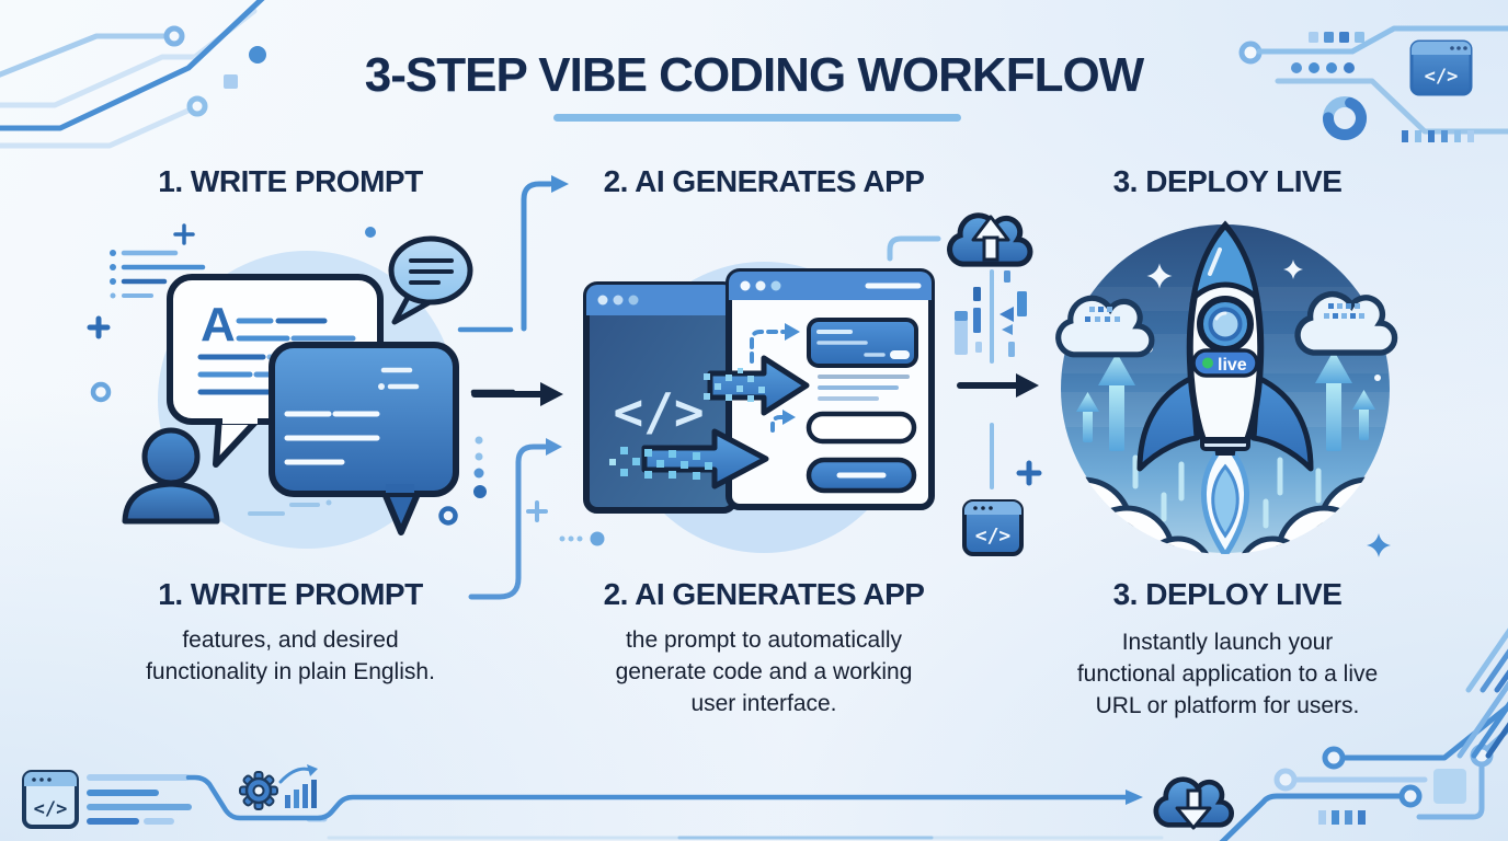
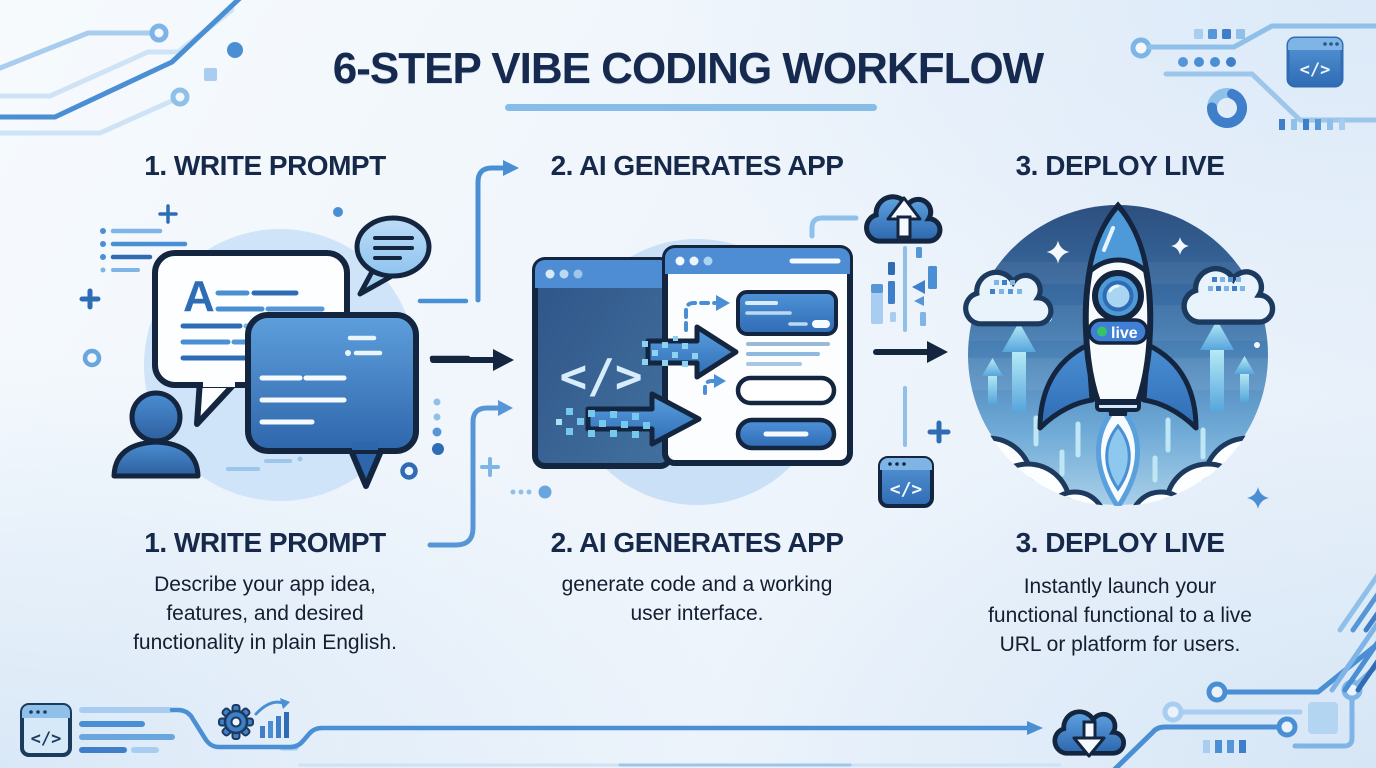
  </>
  </>
  </>
  A
  </>
  live
- 3-STEP VIBE CODING WORKFLOW
+ 6-STEP VIBE CODING WORKFLOW
  1. WRITE PROMPT
  2. AI GENERATES APP
  3. DEPLOY LIVE
  1. WRITE PROMPT
  2. AI GENERATES APP
  3. DEPLOY LIVE
+ Describe your app idea,
  features, and desired
  functionality in plain English.
- the prompt to automatically
  generate code and a working
  user interface.
  Instantly launch your
- functional application to a live
+ functional functional to a live
  URL or platform for users.
